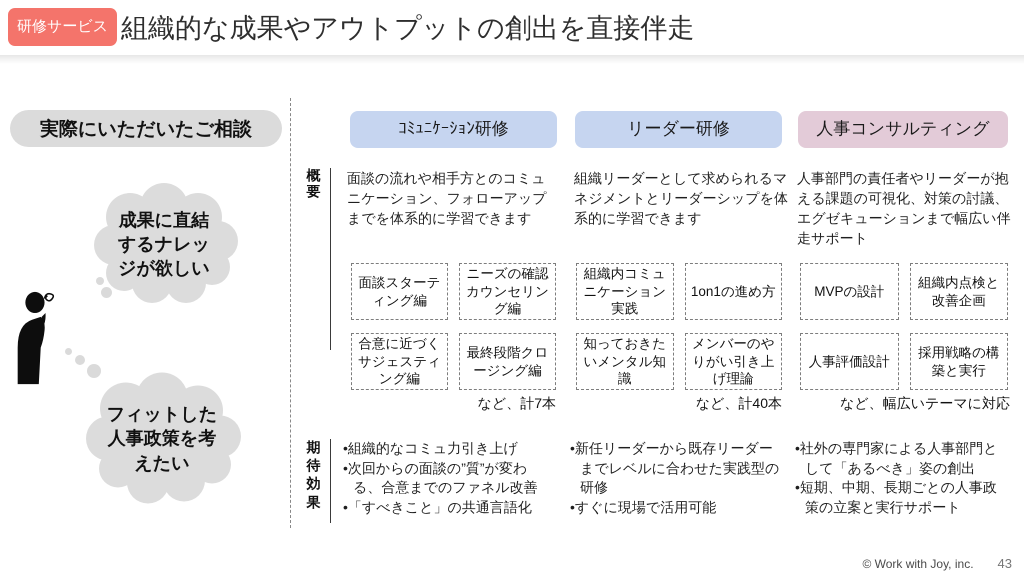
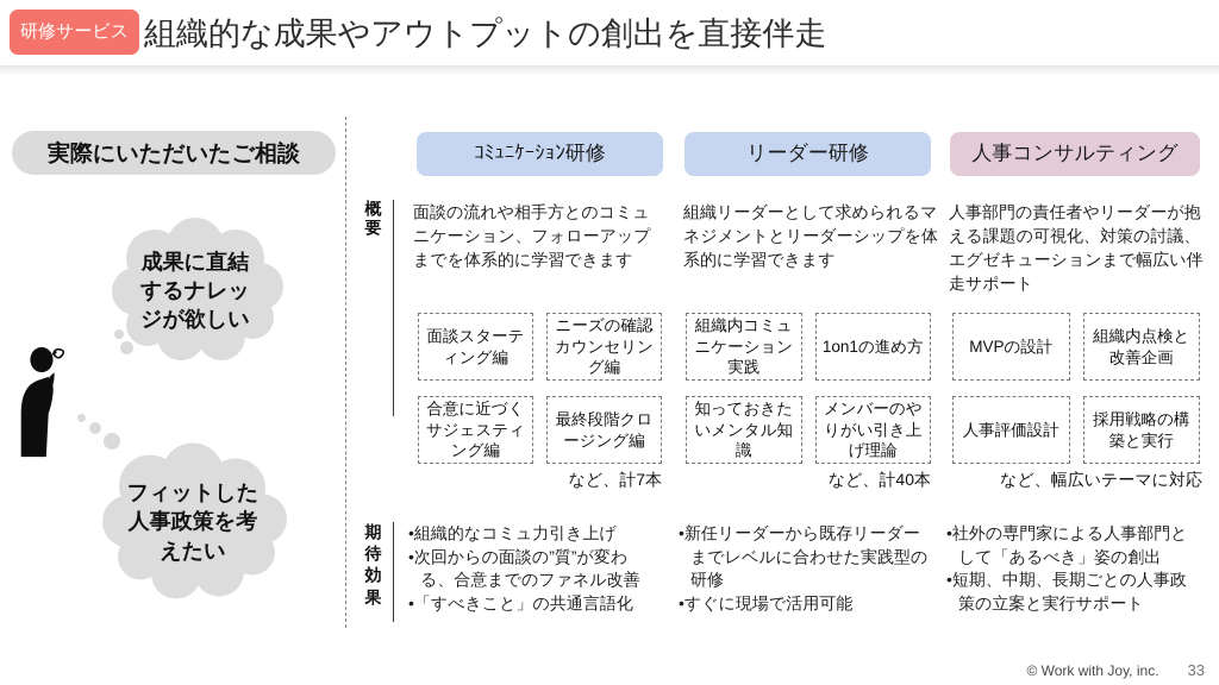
  研修サービス
  組織的な成果やアウトプットの創出を直接伴走
  実際にいただいたご相談
  成果に直結するナレッジが欲しい
  フィットした人事政策を考えたい
  ｺﾐｭﾆｹｰｼｮﾝ研修
  リーダー研修
  人事コンサルティング
  概要
  期待効果
  面談の流れや相手方とのコミュニケーション、フォローアップまでを体系的に学習できます
  組織リーダーとして求められるマネジメントとリーダーシップを体系的に学習できます
  人事部門の責任者やリーダーが抱える課題の可視化、対策の討議、エグゼキューションまで幅広い伴走サポート
  面談スターティング編
  ニーズの確認カウンセリング編
  合意に近づくサジェスティング編
  最終段階クロージング編
  組織内コミュニケーション実践
  1on1の進め方
  知っておきたいメンタル知識
  メンバーのやりがい引き上げ理論
  MVPの設計
  組織内点検と改善企画
  人事評価設計
  採用戦略の構築と実行
  など、計7本
  など、計40本
  など、幅広いテーマに対応
  組織的なコミュ力引き上げ
  次回からの面談の”質”が変わる、合意までのファネル改善
  「すべきこと」の共通言語化
  新任リーダーから既存リーダーまでレベルに合わせた実践型の研修
  すぐに現場で活用可能
  社外の専門家による人事部門として「あるべき」姿の創出
  短期、中期、長期ごとの人事政策の立案と実行サポート
  © Work with Joy, inc.
- 43
+ 33
